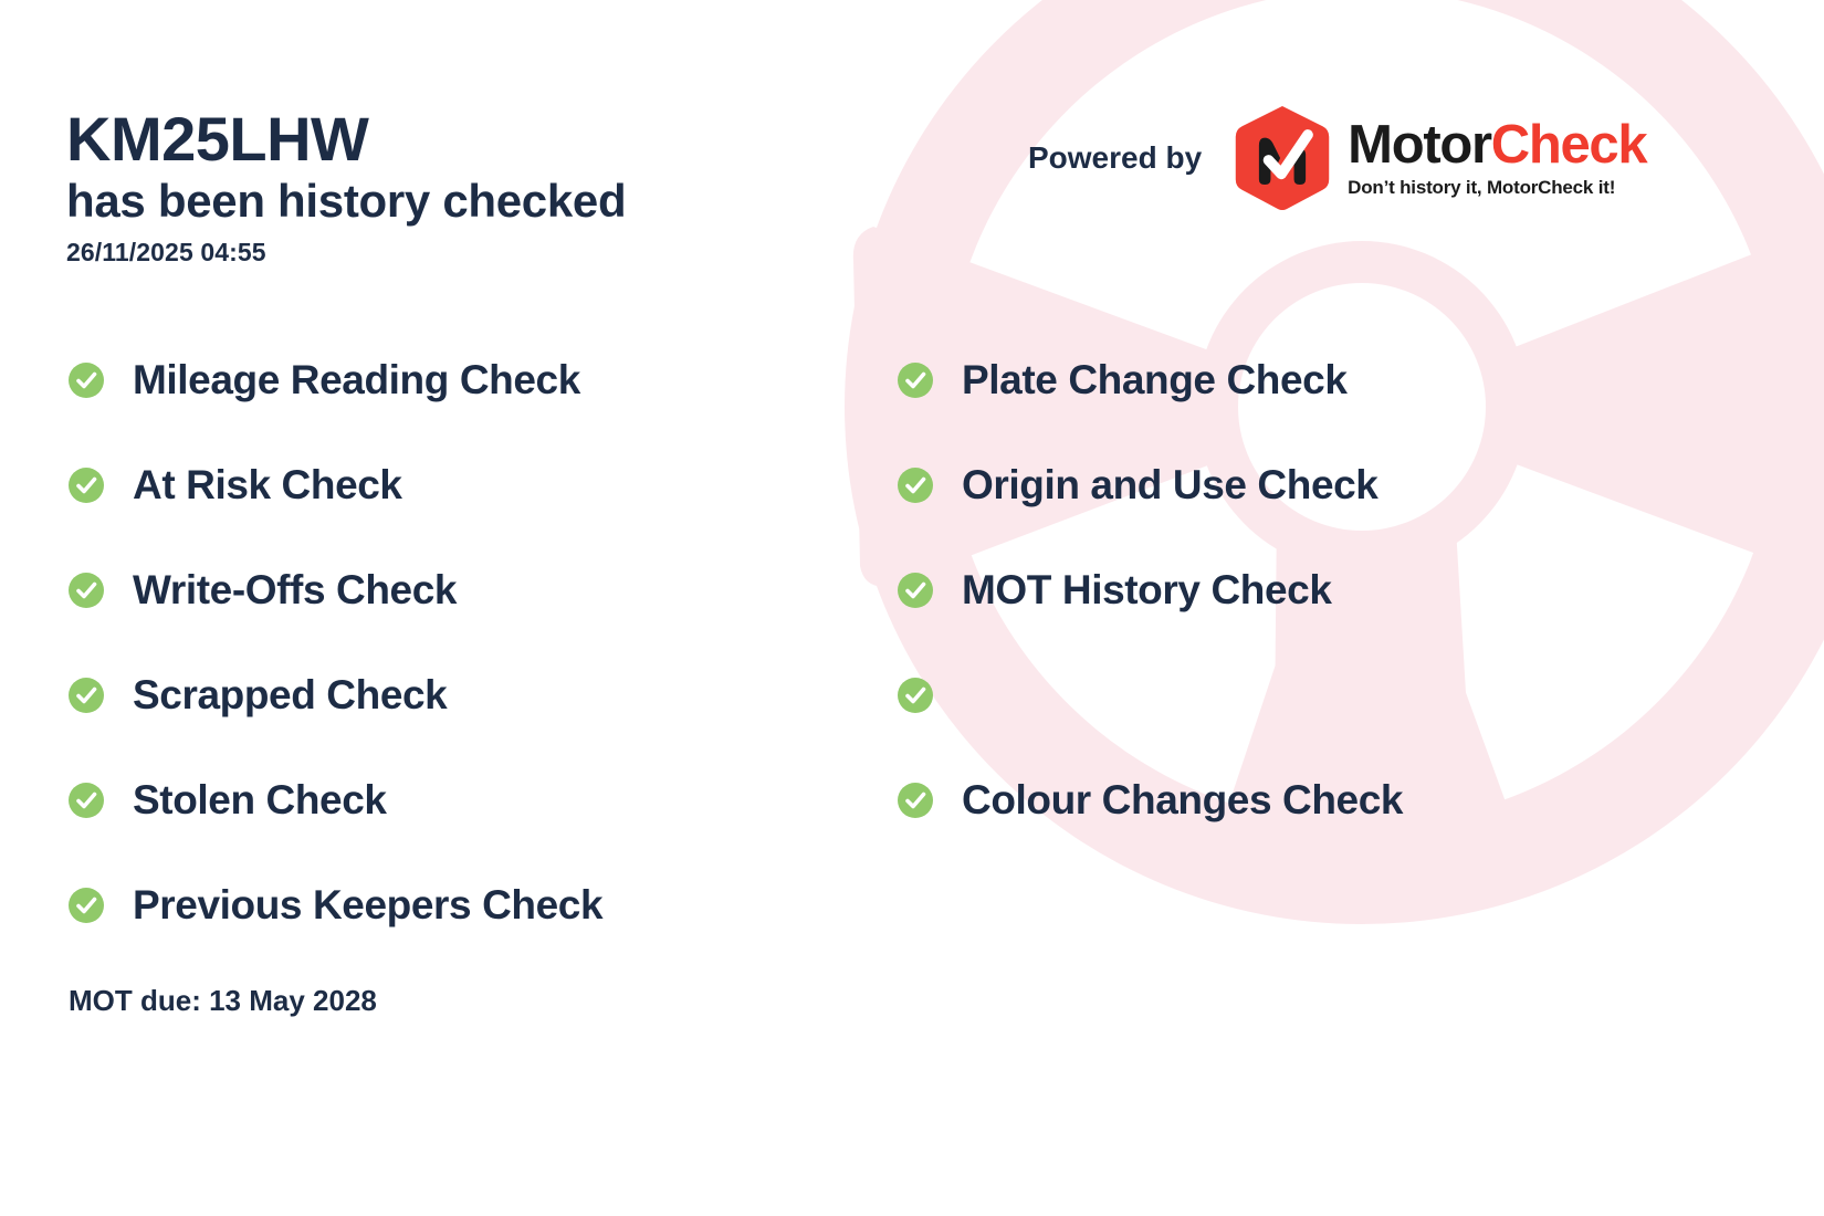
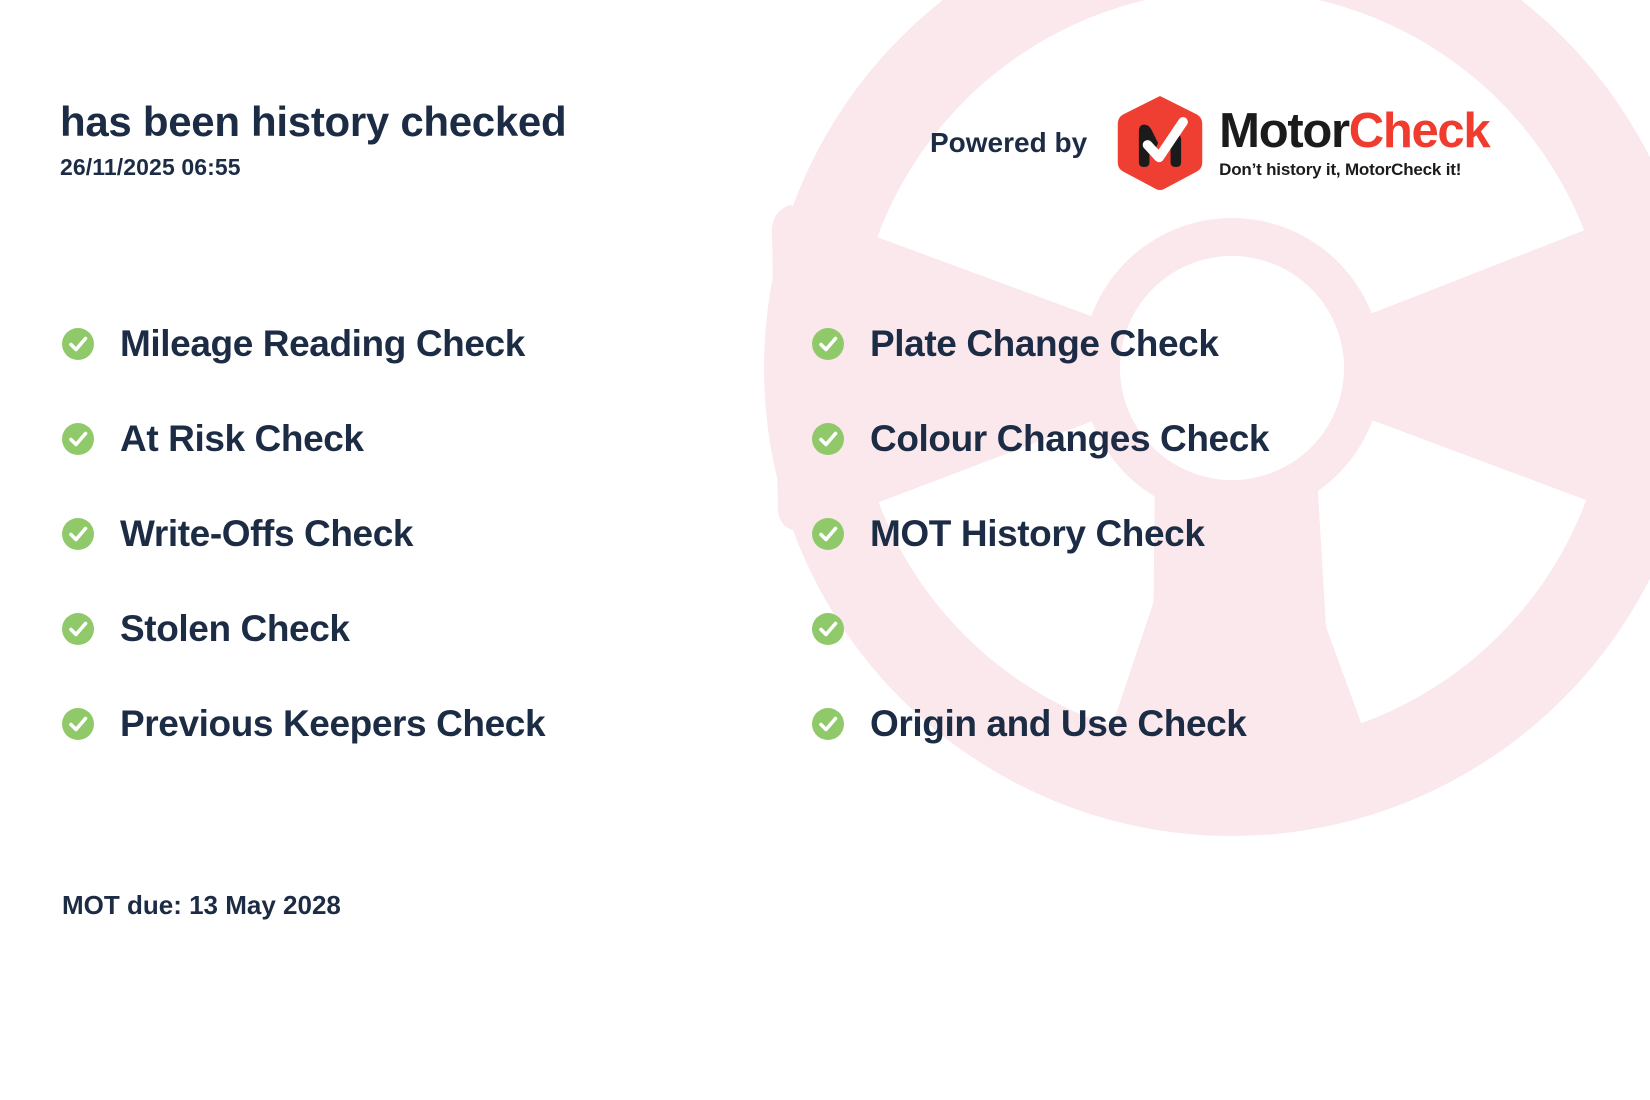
- KM25LHW
  has been history checked
- 26/11/2025 04:55
+ 26/11/2025 06:55
  Powered by
  MotorCheck
  Don’t history it, MotorCheck it!
  Mileage Reading Check
  At Risk Check
  Write-Offs Check
- Scrapped Check
  Stolen Check
  Previous Keepers Check
  Plate Change Check
- Origin and Use Check
+ Colour Changes Check
  MOT History Check
- Colour Changes Check
+ Origin and Use Check
  MOT due: 13 May 2028
